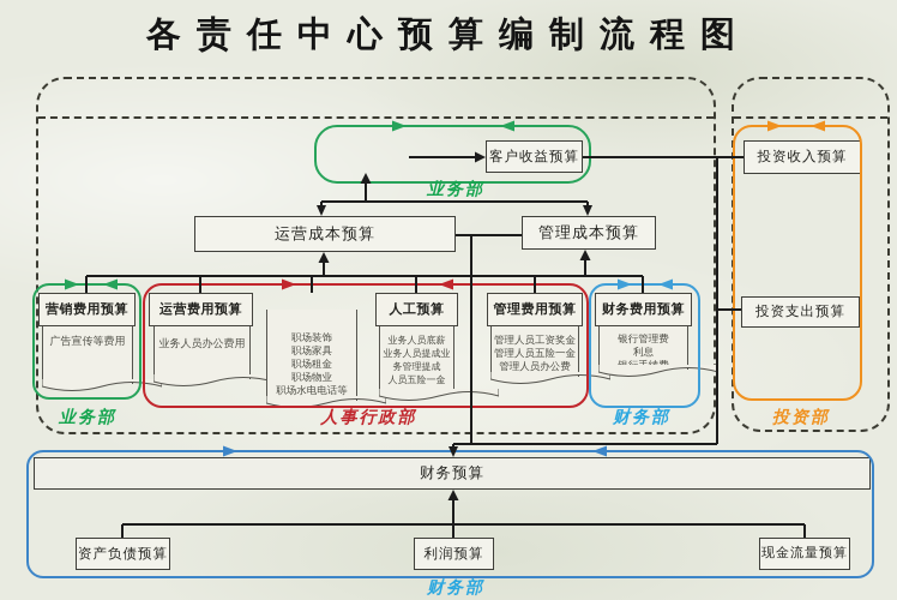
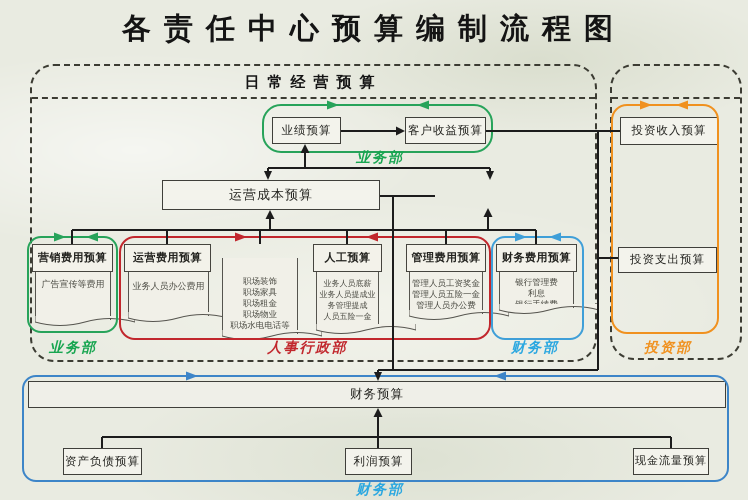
  各责任中心预算编制流程图
+ 日常经营预算
+ 业绩预算
  客户收益预算
  投资收入预算
  运营成本预算
- 管理成本预算
  投资支出预算
  财务预算
  资产负债预算
  利润预算
  现金流量预算
  广告宣传等费用
  营销费用预算
  业务人员办公费用
  运营费用预算
  职场装饰
  职场家具
  职场租金
  职场物业
  职场水电电话等
  业务人员底薪
  业务人员提成业
  务管理提成
  人员五险一金
  人工预算
  管理人员工资奖金
  管理人员五险一金
  管理人员办公费
  管理费用预算
  银行管理费
  利息
  财务费用预算
  业务部
  业务部
  人事行政部
  财务部
  投资部
  财务部
